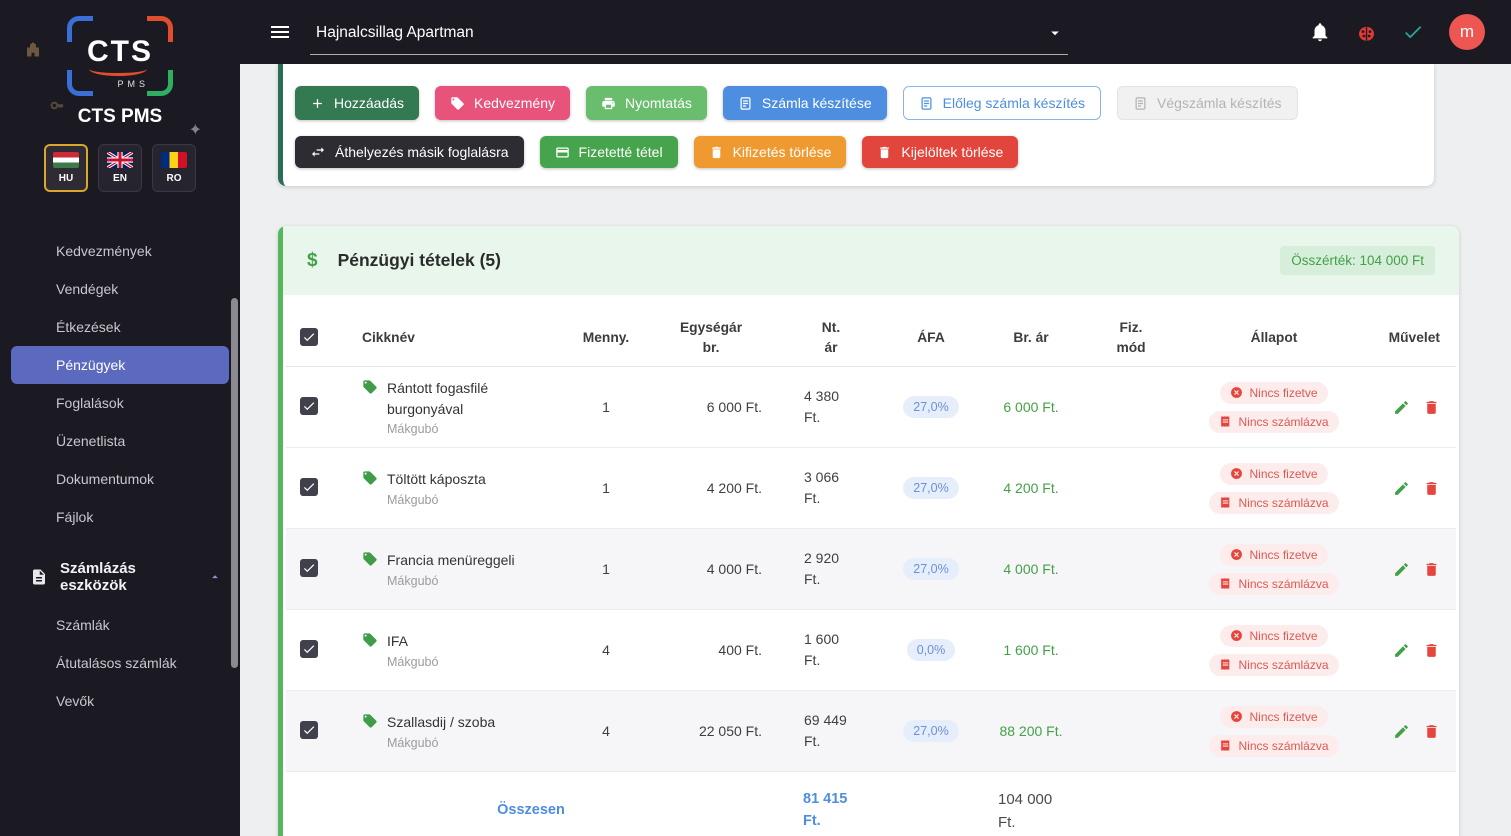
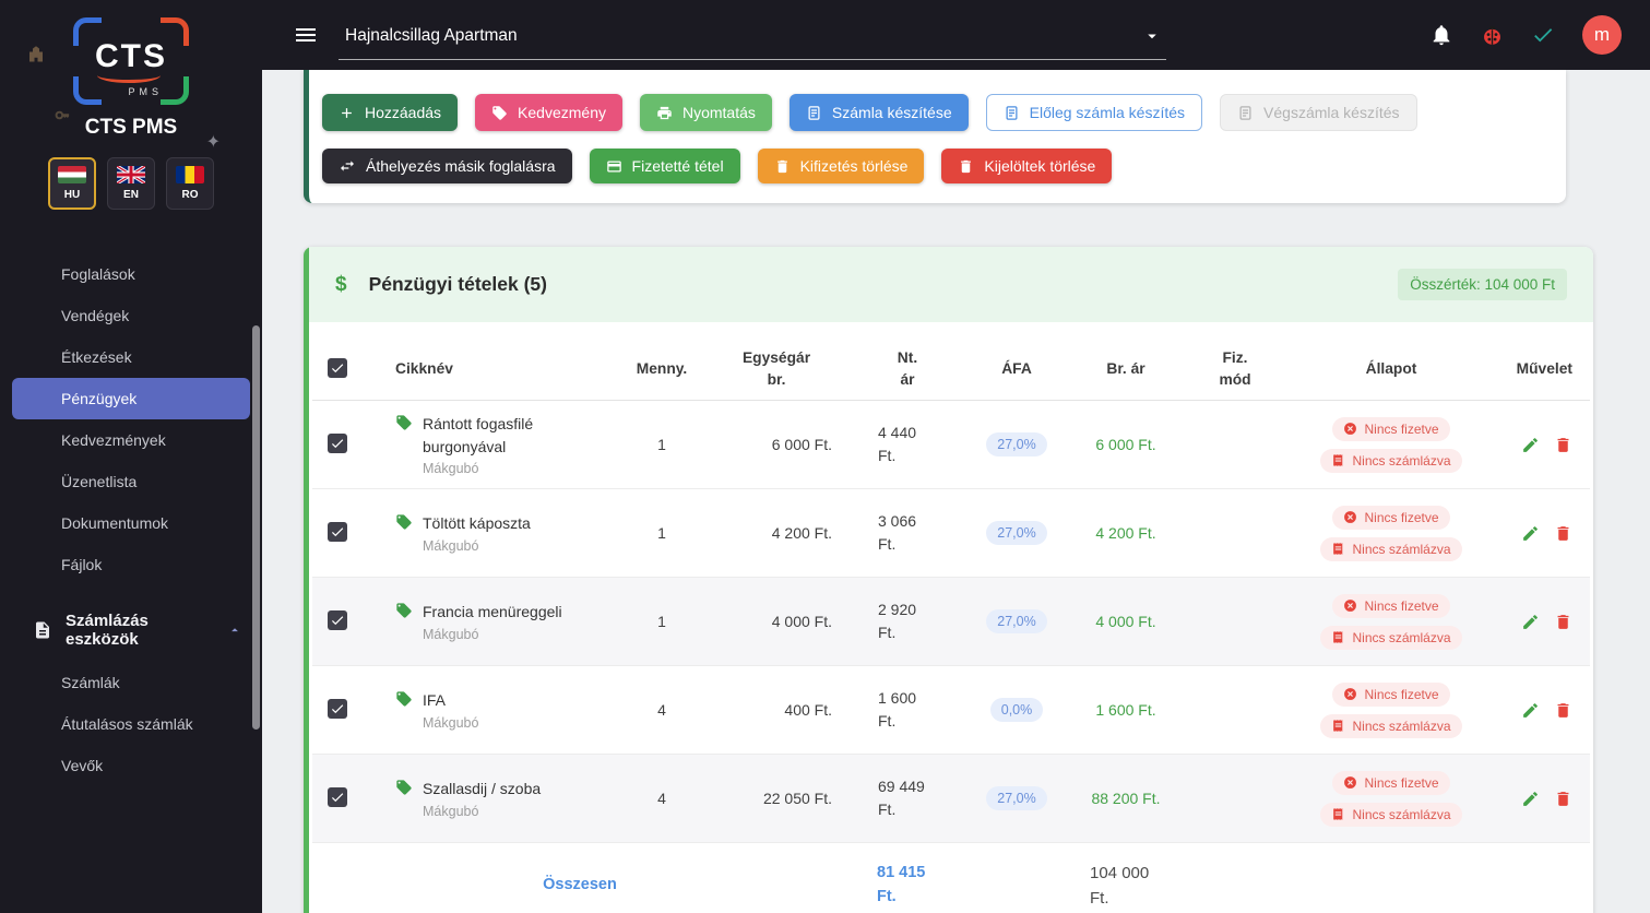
  ✦
  CTS
  PMS
  CTS PMS
  HU
  EN
  RO
- Kedvezmények
+ Foglalások
  Vendégek
  Étkezések
  Pénzügyek
- Foglalások
+ Kedvezmények
  Üzenetlista
  Dokumentumok
  Fájlok
  Számlázás eszközök
  Számlák
  Átutalásos számlák
  Vevők
  Hajnalcsillag Apartman
  m
  Hozzáadás
  Kedvezmény
  Nyomtatás
  Számla készítése
  Előleg számla készítés
  Végszámla készítés
  Áthelyezés másik foglalásra
  Fizetetté tétel
  Kifizetés törlése
  Kijelöltek törlése
  $
  Pénzügyi tételek (5)
  Összérték: 104 000 Ft
  Cikknév
  Menny.
  Egységár br.
  Nt. ár
  ÁFA
  Br. ár
  Fiz. mód
  Állapot
  Művelet
  Rántott fogasfilé burgonyával
  Mákgubó
  1
  6 000 Ft.
- 4 380 Ft.
+ 4 440 Ft.
  27,0%
  6 000 Ft.
  Nincs fizetve
  Nincs számlázva
  Töltött káposzta
  Mákgubó
  1
  4 200 Ft.
  3 066 Ft.
  27,0%
  4 200 Ft.
  Nincs fizetve
  Nincs számlázva
  Francia menüreggeli
  Mákgubó
  1
  4 000 Ft.
  2 920 Ft.
  27,0%
  4 000 Ft.
  Nincs fizetve
  Nincs számlázva
  IFA
  Mákgubó
  4
  400 Ft.
  1 600 Ft.
  0,0%
  1 600 Ft.
  Nincs fizetve
  Nincs számlázva
  Szallasdij / szoba
  Mákgubó
  4
  22 050 Ft.
  69 449 Ft.
  27,0%
  88 200 Ft.
  Nincs fizetve
  Nincs számlázva
  Összesen
  81 415 Ft.
  104 000 Ft.
